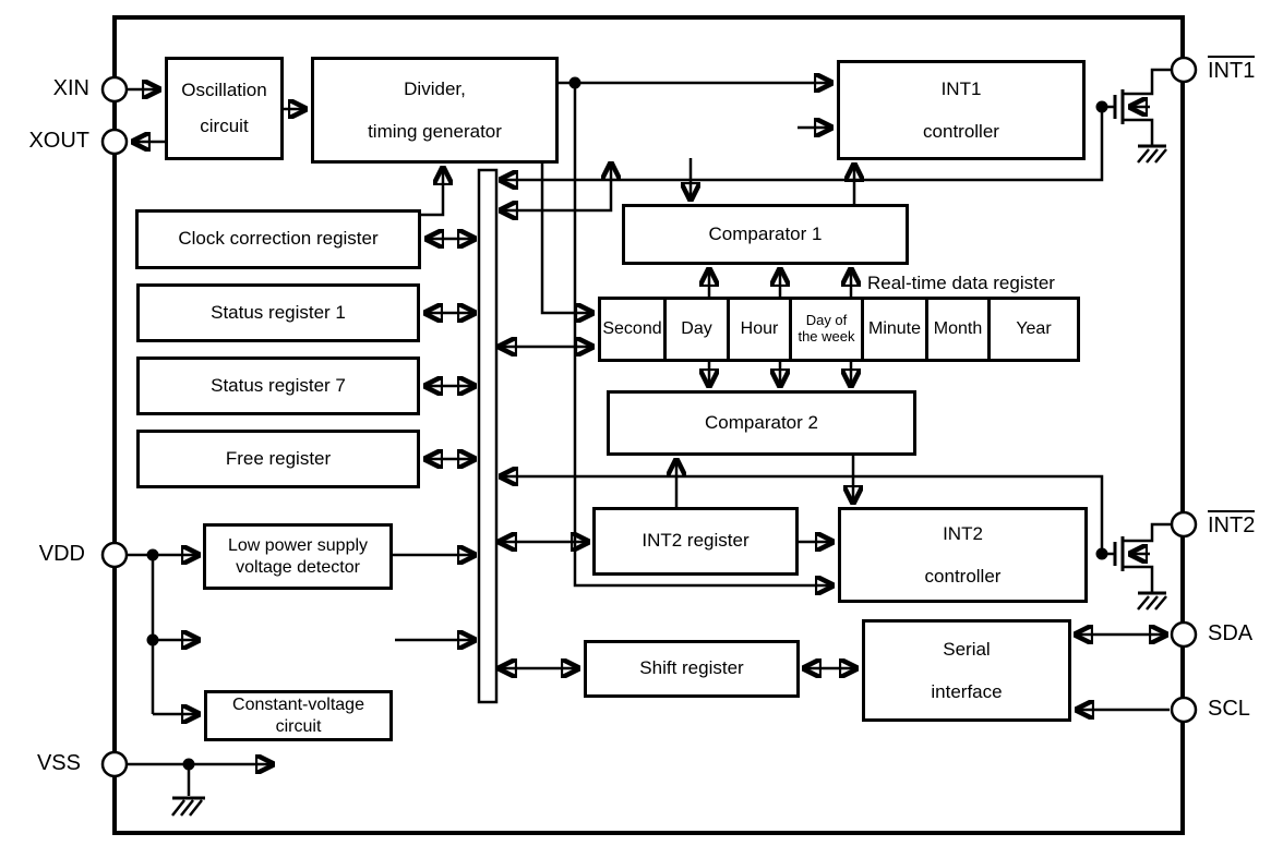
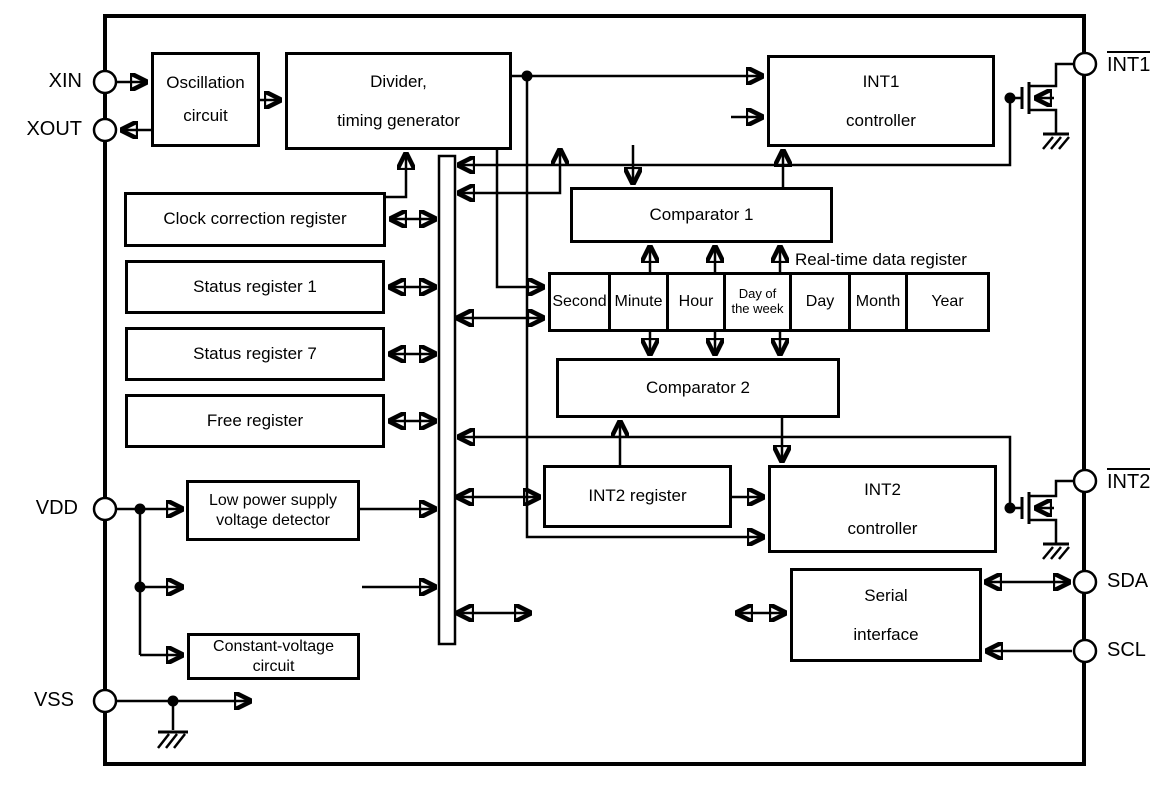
  Oscillation
  circuit
  Divider,
  timing generator
  Clock correction register
  Status register 1
  Status register 7
  Free register
  Low power supply
  voltage detector
  Constant-voltage
  circuit
  INT1
  controller
  Comparator 1
  Comparator 2
  INT2 register
  INT2
  controller
- Shift register
  Serial
  interface
  Real-time data register
  Second
- Day
+ Minute
  Hour
  Day of
  the week
- Minute
+ Day
  Month
  Year
  XIN
  XOUT
  VDD
  VSS
  INT1
  INT2
  SDA
  SCL
